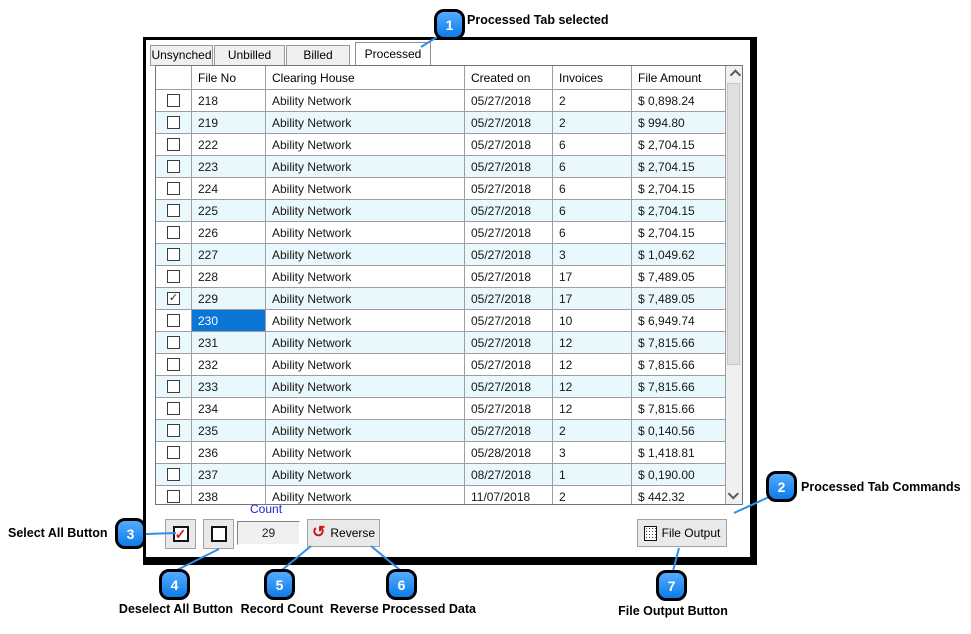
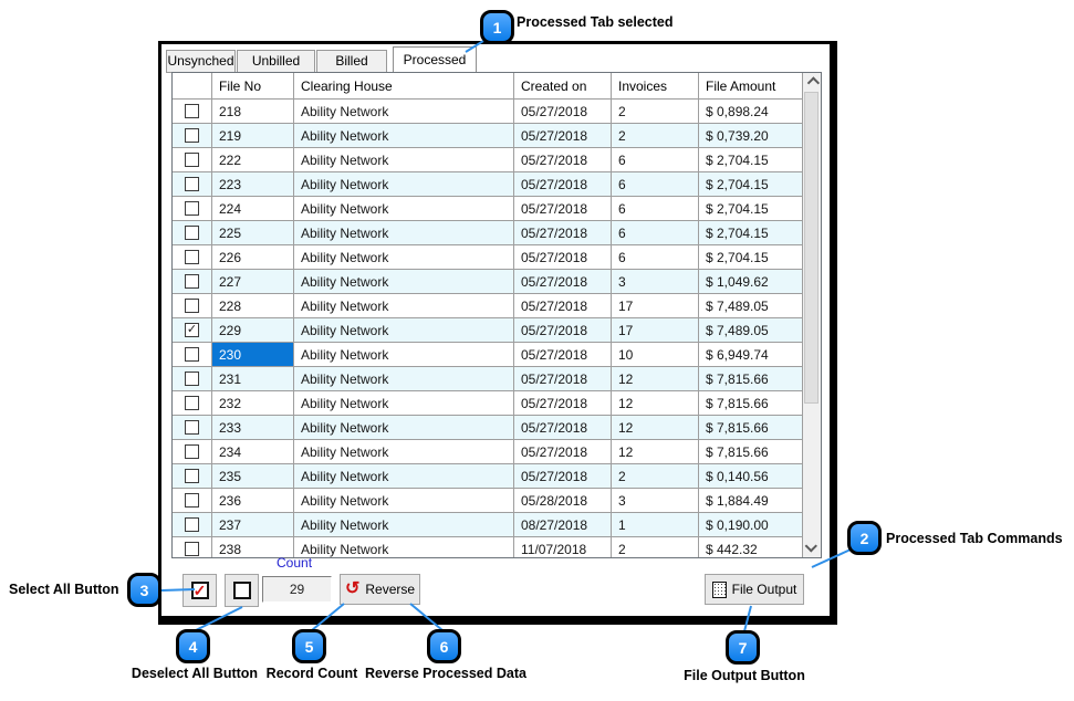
  Unsynched
  Unbilled
  Billed
  Processed
  File No
  Clearing House
  Created on
  Invoices
  File Amount
  218
  Ability Network
  05/27/2018
  2
  $ 0,898.24
  219
  Ability Network
  05/27/2018
  2
- $ 994.80
+ $ 0,739.20
  222
  Ability Network
  05/27/2018
  6
  $ 2,704.15
  223
  Ability Network
  05/27/2018
  6
  $ 2,704.15
  224
  Ability Network
  05/27/2018
  6
  $ 2,704.15
  225
  Ability Network
  05/27/2018
  6
  $ 2,704.15
  226
  Ability Network
  05/27/2018
  6
  $ 2,704.15
  227
  Ability Network
  05/27/2018
  3
  $ 1,049.62
  228
  Ability Network
  05/27/2018
  17
  $ 7,489.05
  ✓
  229
  Ability Network
  05/27/2018
  17
  $ 7,489.05
  230
  Ability Network
  05/27/2018
  10
  $ 6,949.74
  231
  Ability Network
  05/27/2018
  12
  $ 7,815.66
  232
  Ability Network
  05/27/2018
  12
  $ 7,815.66
  233
  Ability Network
  05/27/2018
  12
  $ 7,815.66
  234
  Ability Network
  05/27/2018
  12
  $ 7,815.66
  235
  Ability Network
  05/27/2018
  2
  $ 0,140.56
  236
  Ability Network
  05/28/2018
  3
- $ 1,418.81
+ $ 1,884.49
  237
  Ability Network
  08/27/2018
  1
  $ 0,190.00
  238
  Ability Network
  11/07/2018
  2
  $ 442.32
  Count
  ✓
  29
  ↺
  Reverse
  File Output
  1
  2
  3
  4
  5
  6
  7
  Processed Tab selected
  Processed Tab Commands
  Select All Button
  Deselect All Button
  Record Count
  Reverse Processed Data
  File Output Button
